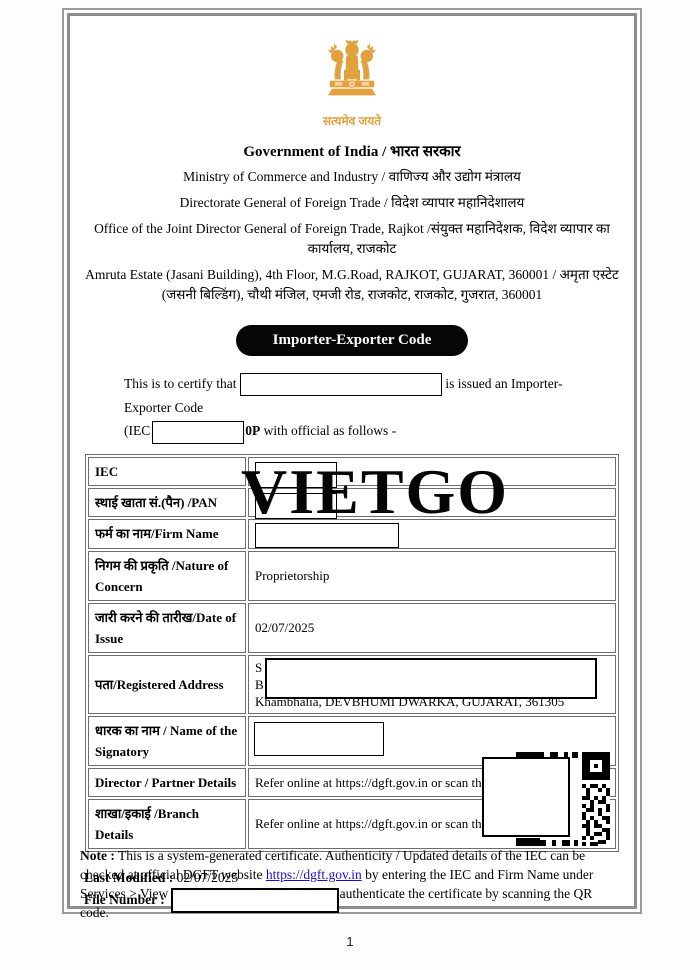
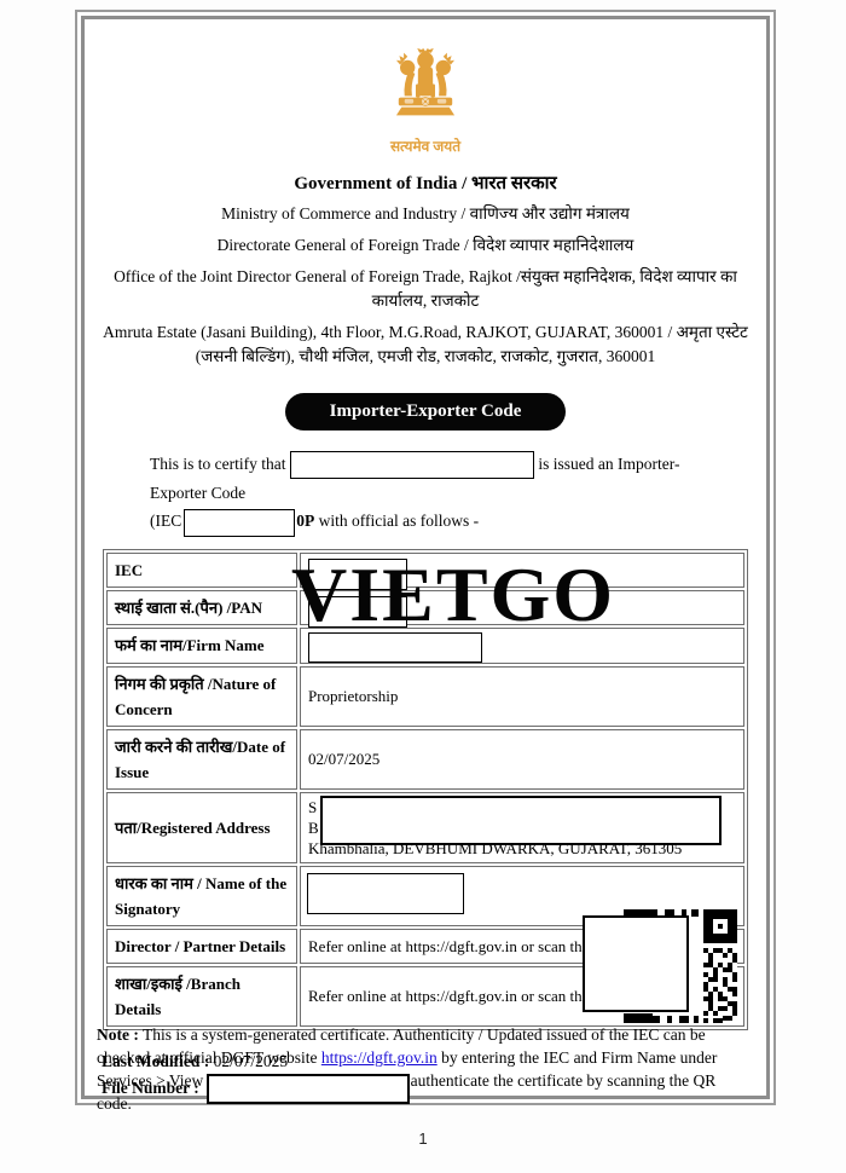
  सत्यमेव जयते
  Government of India / भारत सरकार
  Ministry of Commerce and Industry / वाणिज्य और उद्योग मंत्रालय
  Directorate General of Foreign Trade / विदेश व्यापार महानिदेशालय
  Office of the Joint Director General of Foreign Trade, Rajkot /संयुक्त महानिदेशक, विदेश व्यापार का कार्यालय, राजकोट
  Amruta Estate (Jasani Building), 4th Floor, M.G.Road, RAJKOT, GUJARAT, 360001 / अमृता एस्टेट (जसनी बिल्डिंग), चौथी मंजिल, एमजी रोड, राजकोट, राजकोट, गुजरात, 360001
  Importer-Exporter Code
  This is to certify that is issued an Importer-Exporter Code
  (IEC 0P with official as follows -
  IEC
  स्थाई खाता सं.(पैन) /PAN
  फर्म का नाम/Firm Name
  निगम की प्रकृति /Nature of Concern	Proprietorship
  जारी करने की तारीख/Date of Issue	02/07/2025
  पता/Registered Address	S B Khambhalia, DEVBHUMI DWARKA, GUJARAT, 361305
  धारक का नाम / Name of the Signatory
  Director / Partner Details	Refer online at https://dgft.gov.in or scan th
  शाखा/इकाई /Branch Details	Refer online at https://dgft.gov.in or scan th
  VIETGO
  Last Modified : 02/07/2025
  File Number :
- Note : This is a system-generated certificate. Authenticity / Updated details of the IEC can be checked at official DGFT website https://dgft.gov.in by entering the IEC and Firm Name under Services > View authenticate the certificate by scanning the QR code.
+ Note : This is a system-generated certificate. Authenticity / Updated issued of the IEC can be checked at official DGFT website https://dgft.gov.in by entering the IEC and Firm Name under Services > View authenticate the certificate by scanning the QR code.
  1
